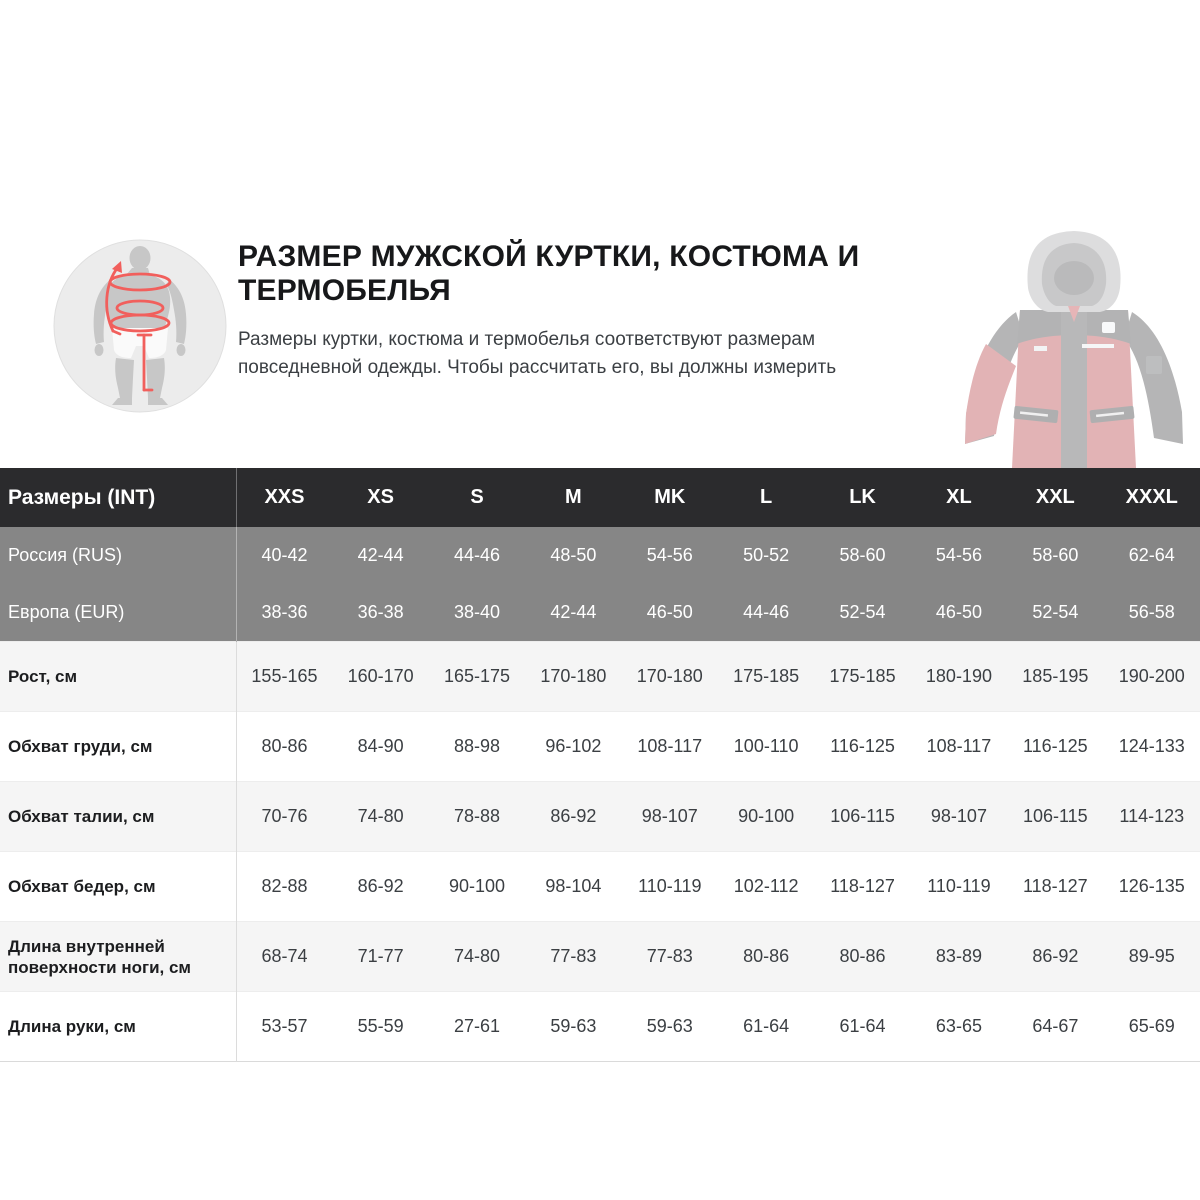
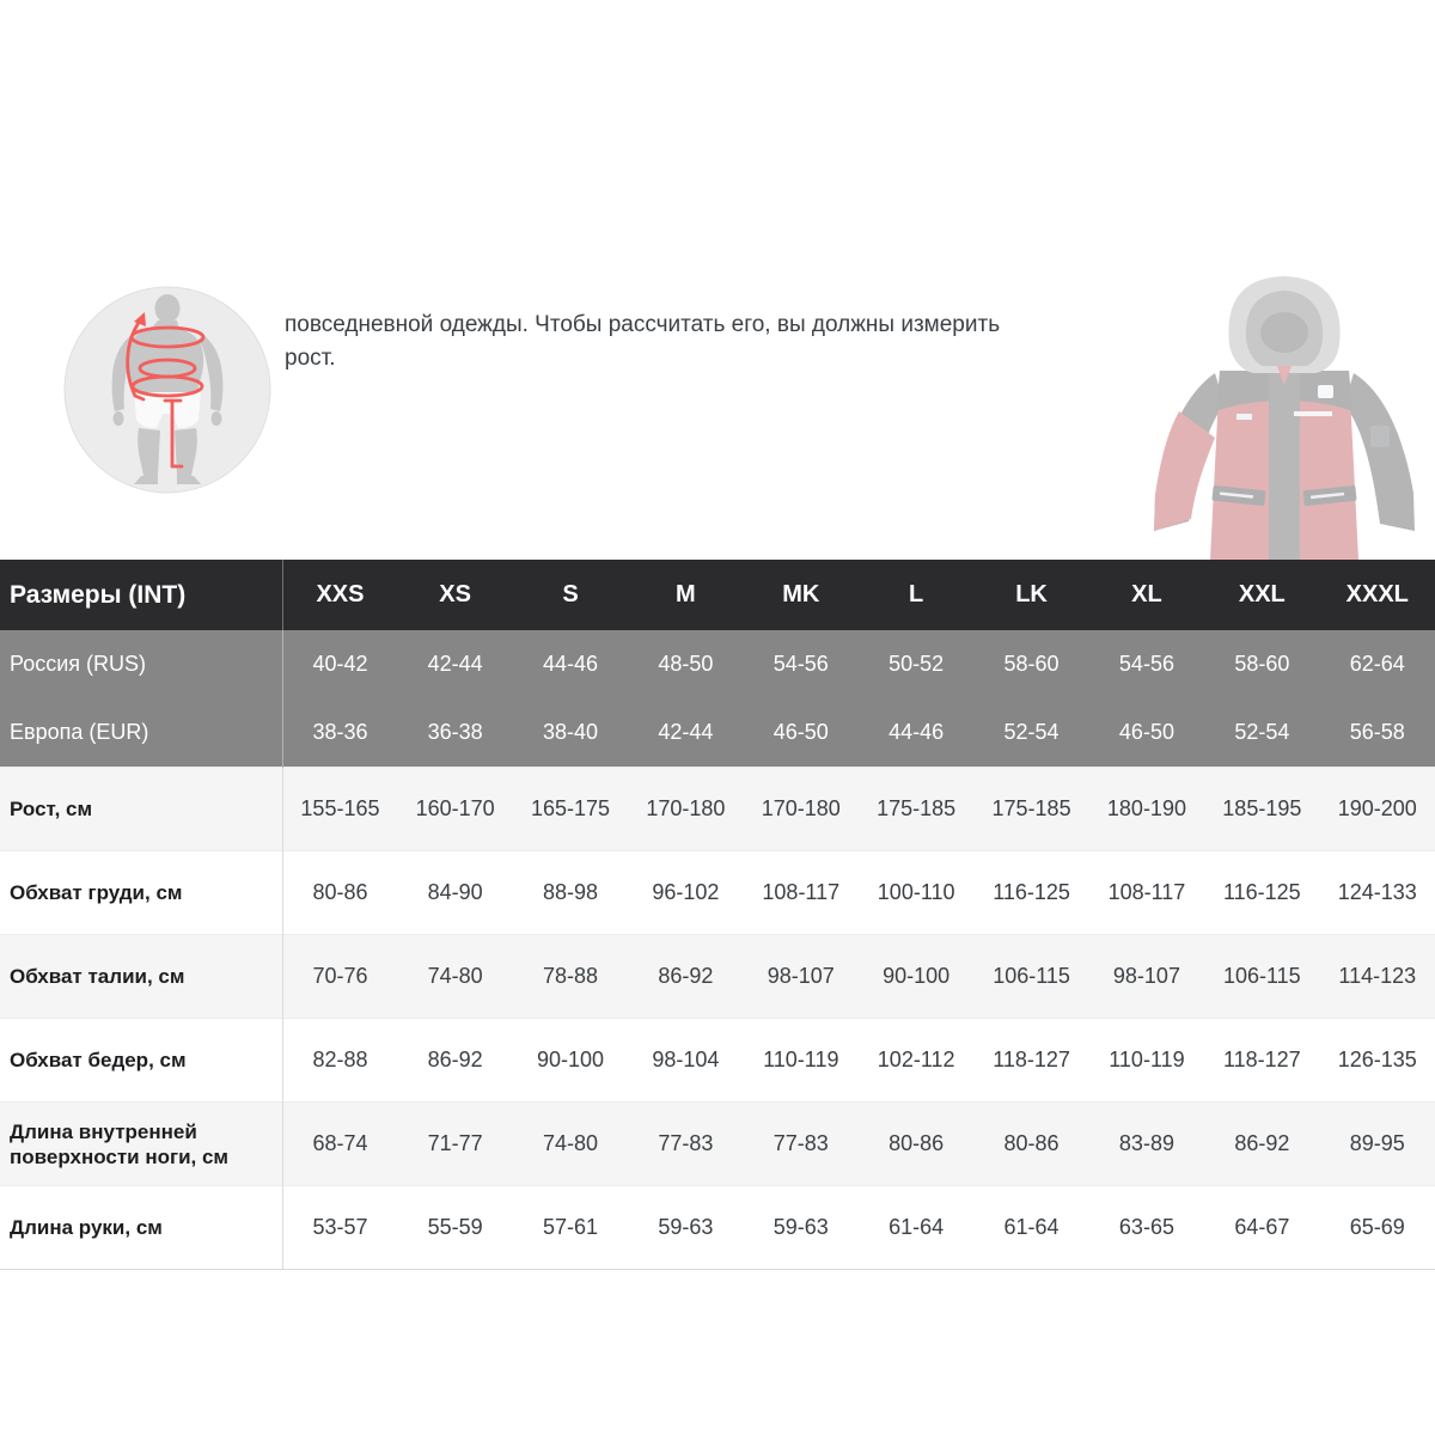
- РАЗМЕР МУЖСКОЙ КУРТКИ, КОСТЮМА И ТЕРМОБЕЛЬЯ
- Размеры куртки, костюма и термобелья соответствуют размерам
  повседневной одежды. Чтобы рассчитать его, вы должны измерить
+ рост.
  Размеры (INT)	XXS	XS	S	M	MK	L	LK	XL	XXL	XXXL
  Россия (RUS)	40-42	42-44	44-46	48-50	54-56	50-52	58-60	54-56	58-60	62-64
  Европа (EUR)	38-36	36-38	38-40	42-44	46-50	44-46	52-54	46-50	52-54	56-58
  Рост, см	155-165	160-170	165-175	170-180	170-180	175-185	175-185	180-190	185-195	190-200
  Обхват груди, см	80-86	84-90	88-98	96-102	108-117	100-110	116-125	108-117	116-125	124-133
  Обхват талии, см	70-76	74-80	78-88	86-92	98-107	90-100	106-115	98-107	106-115	114-123
  Обхват бедер, см	82-88	86-92	90-100	98-104	110-119	102-112	118-127	110-119	118-127	126-135
  Длина внутренней поверхности ноги, см	68-74	71-77	74-80	77-83	77-83	80-86	80-86	83-89	86-92	89-95
- Длина руки, см	53-57	55-59	27-61	59-63	59-63	61-64	61-64	63-65	64-67	65-69
+ Длина руки, см	53-57	55-59	57-61	59-63	59-63	61-64	61-64	63-65	64-67	65-69
